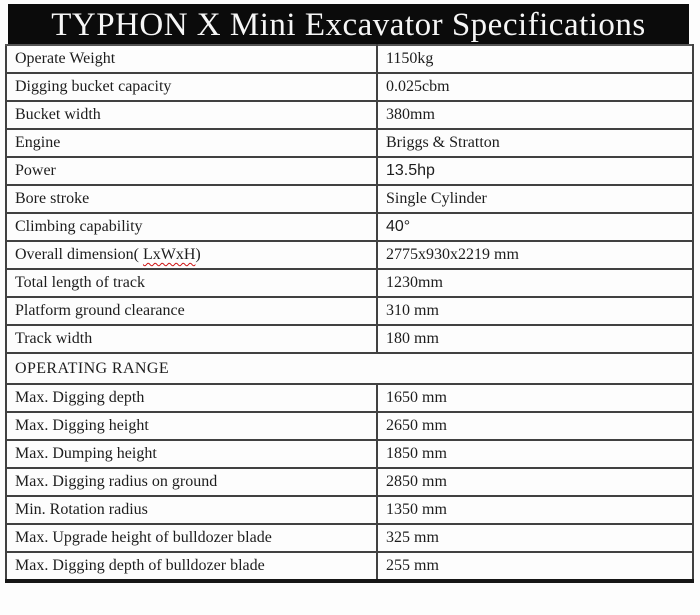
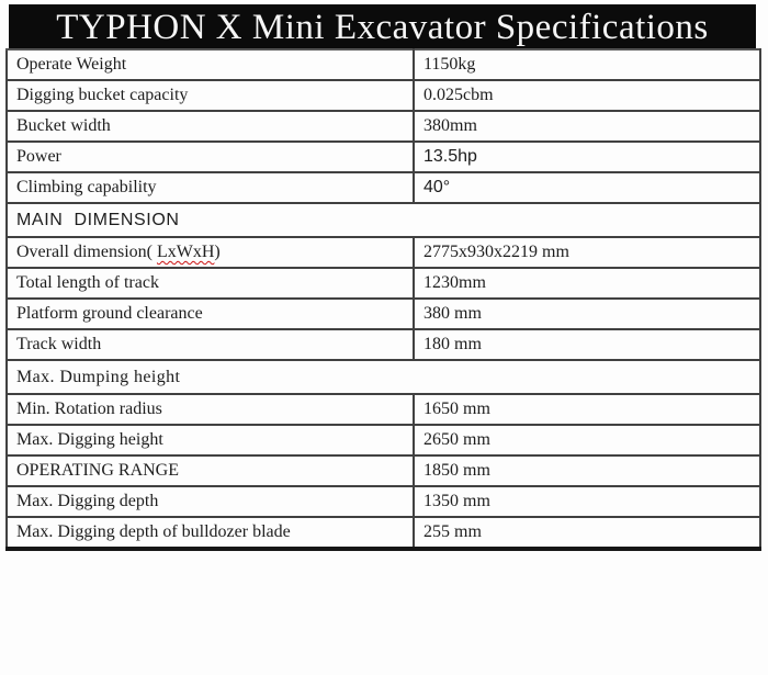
  TYPHON X Mini Excavator Specifications
  Operate Weight	1150kg
  Digging bucket capacity	0.025cbm
  Bucket width	380mm
- Engine	Briggs & Stratton
  Power	13.5hp
- Bore stroke	Single Cylinder
  Climbing capability	40°
+ MAIN DIMENSION
  Overall dimension( LxWxH)	2775x930x2219 mm
  Total length of track	1230mm
- Platform ground clearance	310 mm
+ Platform ground clearance	380 mm
  Track width	180 mm
- OPERATING RANGE
+ Max. Dumping height
- Max. Digging depth	1650 mm
+ Min. Rotation radius	1650 mm
  Max. Digging height	2650 mm
- Max. Dumping height	1850 mm
+ OPERATING RANGE	1850 mm
- Max. Digging radius on ground	2850 mm
- Min. Rotation radius	1350 mm
+ Max. Digging depth	1350 mm
- Max. Upgrade height of bulldozer blade	325 mm
  Max. Digging depth of bulldozer blade	255 mm
